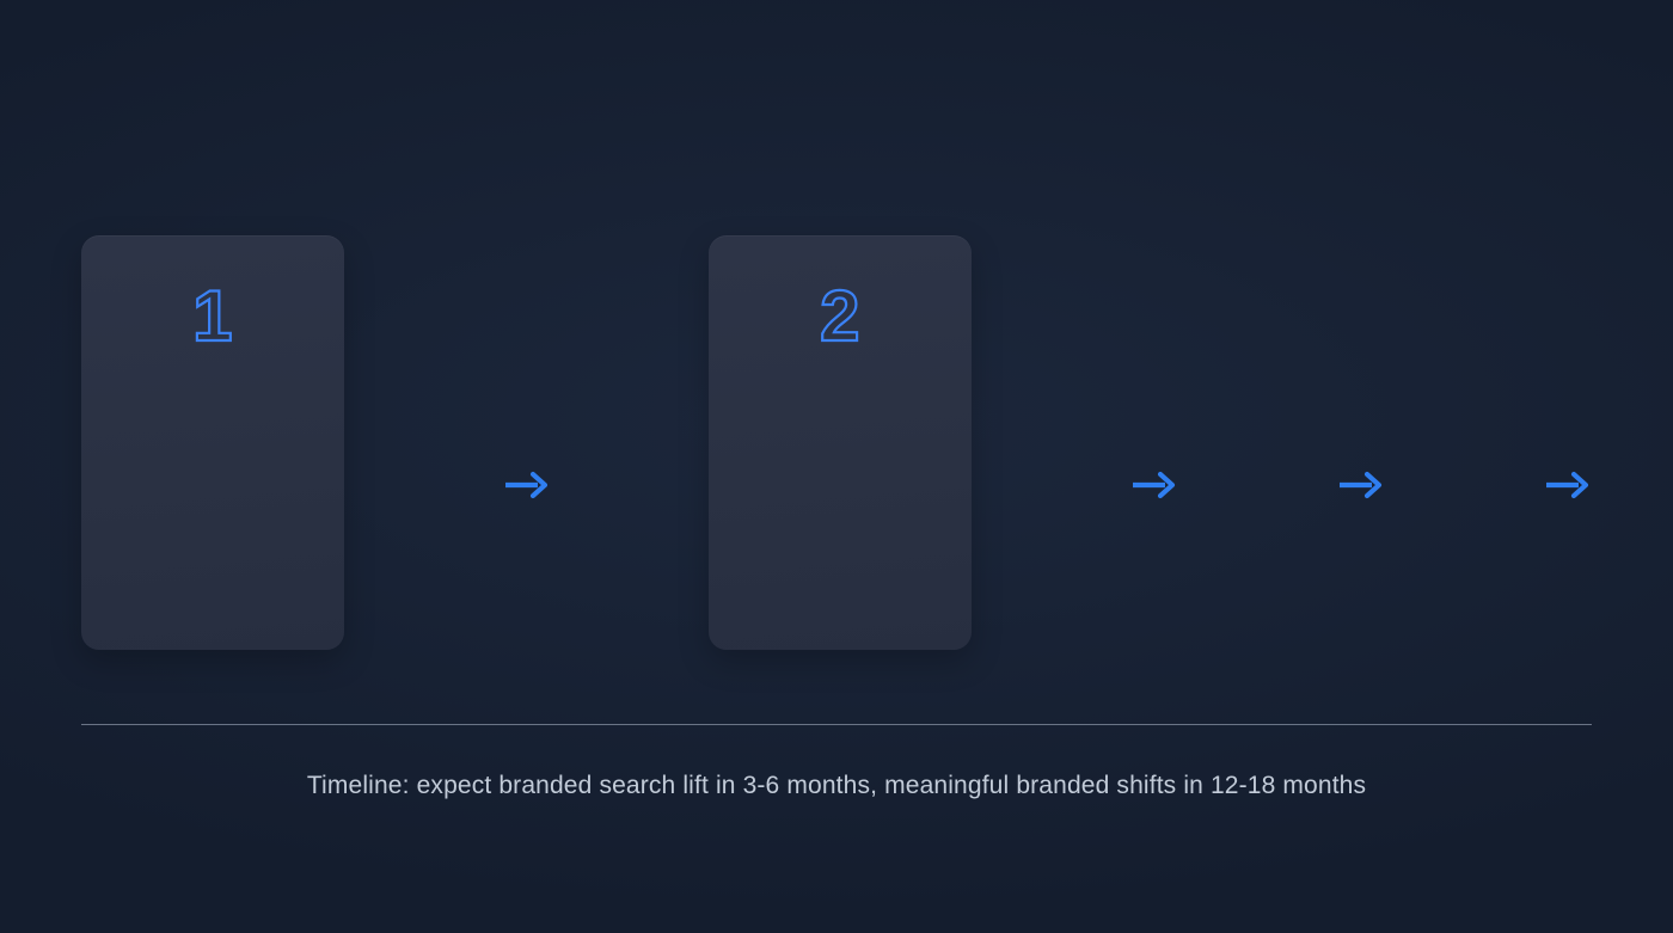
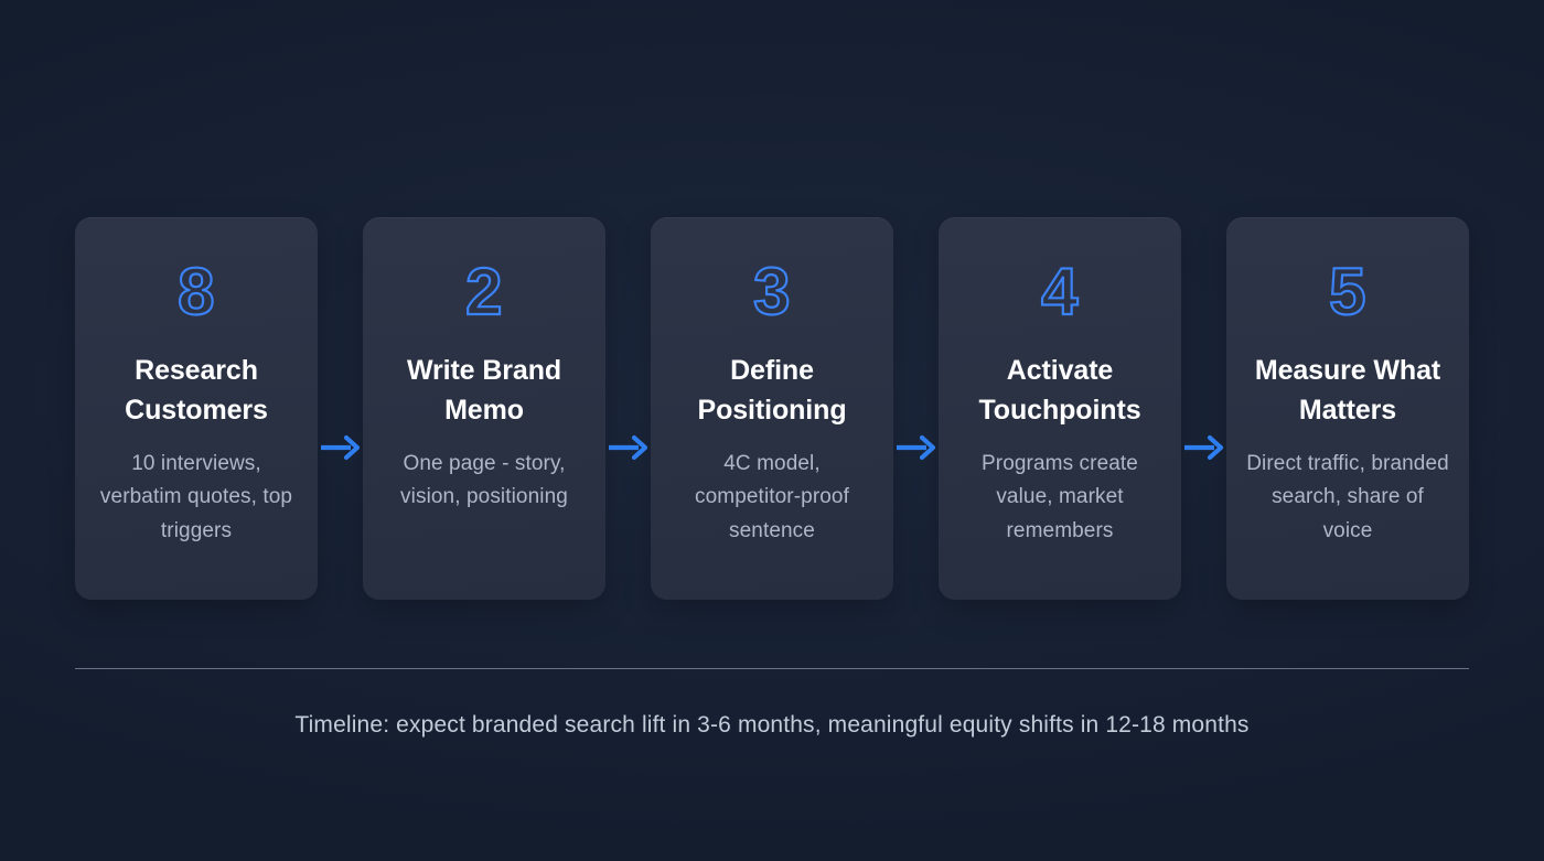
- 1
+ 8
+ Research Customers
+ 10 interviews, verbatim quotes, top triggers
  2
+ Write Brand Memo
+ One page - story, vision, positioning
+ 3
+ Define Positioning
+ 4C model, competitor-proof sentence
+ 4
+ Activate Touchpoints
+ Programs create value, market remembers
+ 5
+ Measure What Matters
+ Direct traffic, branded search, share of voice
- Timeline: expect branded search lift in 3-6 months, meaningful branded shifts in 12-18 months
+ Timeline: expect branded search lift in 3-6 months, meaningful equity shifts in 12-18 months
